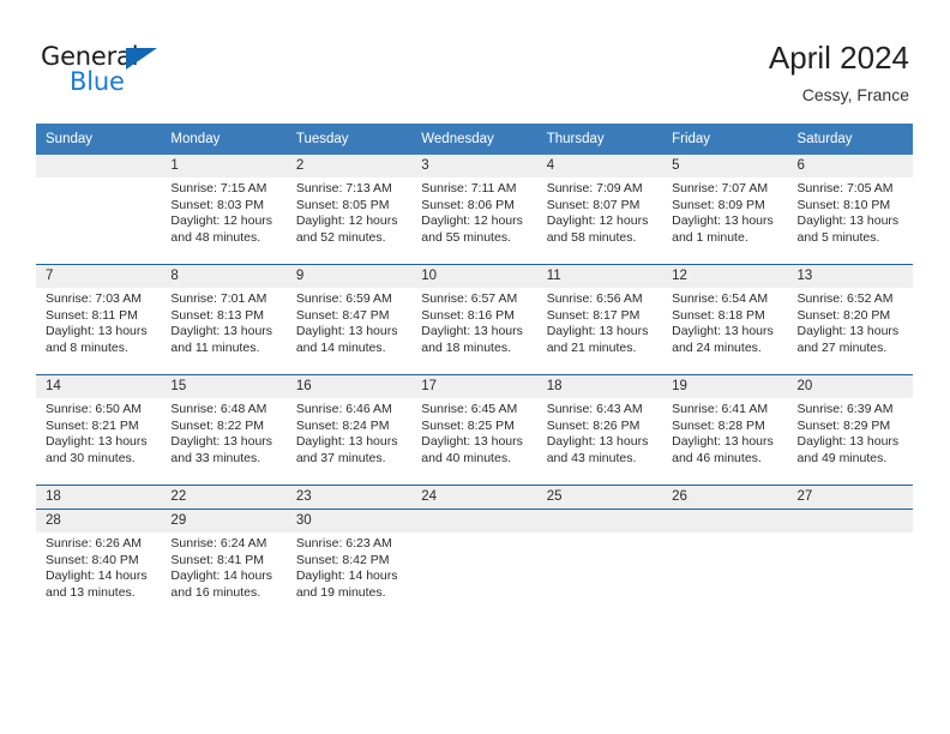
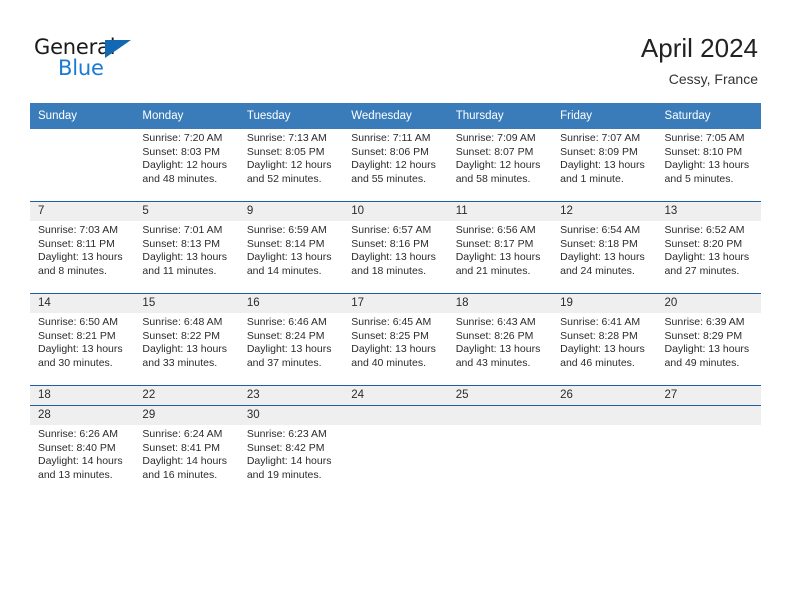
  General
  Blue
  April 2024
  Cessy, France
  Sunday	Monday	Tuesday	Wednesday	Thursday	Friday	Saturday
- 	1	2	3	4	5	6
- 	Sunrise: 7:15 AM Sunset: 8:03 PM Daylight: 12 hours and 48 minutes.	Sunrise: 7:13 AM Sunset: 8:05 PM Daylight: 12 hours and 52 minutes.	Sunrise: 7:11 AM Sunset: 8:06 PM Daylight: 12 hours and 55 minutes.	Sunrise: 7:09 AM Sunset: 8:07 PM Daylight: 12 hours and 58 minutes.	Sunrise: 7:07 AM Sunset: 8:09 PM Daylight: 13 hours and 1 minute.	Sunrise: 7:05 AM Sunset: 8:10 PM Daylight: 13 hours and 5 minutes.
+ 	Sunrise: 7:20 AM Sunset: 8:03 PM Daylight: 12 hours and 48 minutes.	Sunrise: 7:13 AM Sunset: 8:05 PM Daylight: 12 hours and 52 minutes.	Sunrise: 7:11 AM Sunset: 8:06 PM Daylight: 12 hours and 55 minutes.	Sunrise: 7:09 AM Sunset: 8:07 PM Daylight: 12 hours and 58 minutes.	Sunrise: 7:07 AM Sunset: 8:09 PM Daylight: 13 hours and 1 minute.	Sunrise: 7:05 AM Sunset: 8:10 PM Daylight: 13 hours and 5 minutes.
- 7	8	9	10	11	12	13
+ 7	5	9	10	11	12	13
- Sunrise: 7:03 AM Sunset: 8:11 PM Daylight: 13 hours and 8 minutes.	Sunrise: 7:01 AM Sunset: 8:13 PM Daylight: 13 hours and 11 minutes.	Sunrise: 6:59 AM Sunset: 8:47 PM Daylight: 13 hours and 14 minutes.	Sunrise: 6:57 AM Sunset: 8:16 PM Daylight: 13 hours and 18 minutes.	Sunrise: 6:56 AM Sunset: 8:17 PM Daylight: 13 hours and 21 minutes.	Sunrise: 6:54 AM Sunset: 8:18 PM Daylight: 13 hours and 24 minutes.	Sunrise: 6:52 AM Sunset: 8:20 PM Daylight: 13 hours and 27 minutes.
+ Sunrise: 7:03 AM Sunset: 8:11 PM Daylight: 13 hours and 8 minutes.	Sunrise: 7:01 AM Sunset: 8:13 PM Daylight: 13 hours and 11 minutes.	Sunrise: 6:59 AM Sunset: 8:14 PM Daylight: 13 hours and 14 minutes.	Sunrise: 6:57 AM Sunset: 8:16 PM Daylight: 13 hours and 18 minutes.	Sunrise: 6:56 AM Sunset: 8:17 PM Daylight: 13 hours and 21 minutes.	Sunrise: 6:54 AM Sunset: 8:18 PM Daylight: 13 hours and 24 minutes.	Sunrise: 6:52 AM Sunset: 8:20 PM Daylight: 13 hours and 27 minutes.
  14	15	16	17	18	19	20
  Sunrise: 6:50 AM Sunset: 8:21 PM Daylight: 13 hours and 30 minutes.	Sunrise: 6:48 AM Sunset: 8:22 PM Daylight: 13 hours and 33 minutes.	Sunrise: 6:46 AM Sunset: 8:24 PM Daylight: 13 hours and 37 minutes.	Sunrise: 6:45 AM Sunset: 8:25 PM Daylight: 13 hours and 40 minutes.	Sunrise: 6:43 AM Sunset: 8:26 PM Daylight: 13 hours and 43 minutes.	Sunrise: 6:41 AM Sunset: 8:28 PM Daylight: 13 hours and 46 minutes.	Sunrise: 6:39 AM Sunset: 8:29 PM Daylight: 13 hours and 49 minutes.
  18	22	23	24	25	26	27
  28	29	30
  Sunrise: 6:26 AM Sunset: 8:40 PM Daylight: 14 hours and 13 minutes.	Sunrise: 6:24 AM Sunset: 8:41 PM Daylight: 14 hours and 16 minutes.	Sunrise: 6:23 AM Sunset: 8:42 PM Daylight: 14 hours and 19 minutes.
